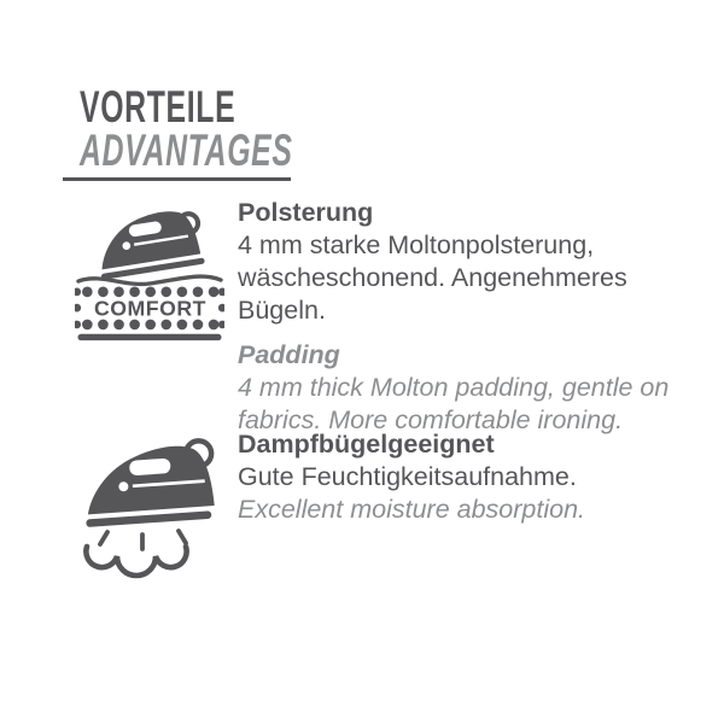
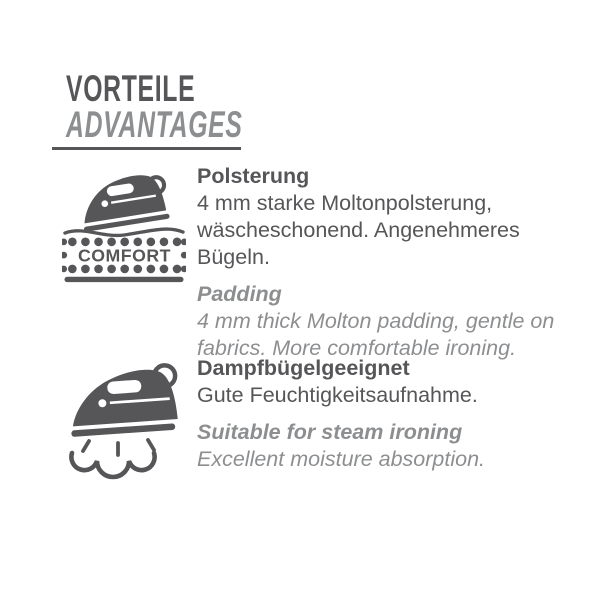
  VORTEILE
  ADVANTAGES
  COMFORT
  Polsterung
  4 mm starke Moltonpolsterung,
  wäscheschonend. Angenehmeres Bügeln.
  Padding
  4 mm thick Molton padding, gentle on
  fabrics. More comfortable ironing.
  Dampfbügelgeeignet
  Gute Feuchtigkeitsaufnahme.
+ Suitable for steam ironing
  Excellent moisture absorption.
